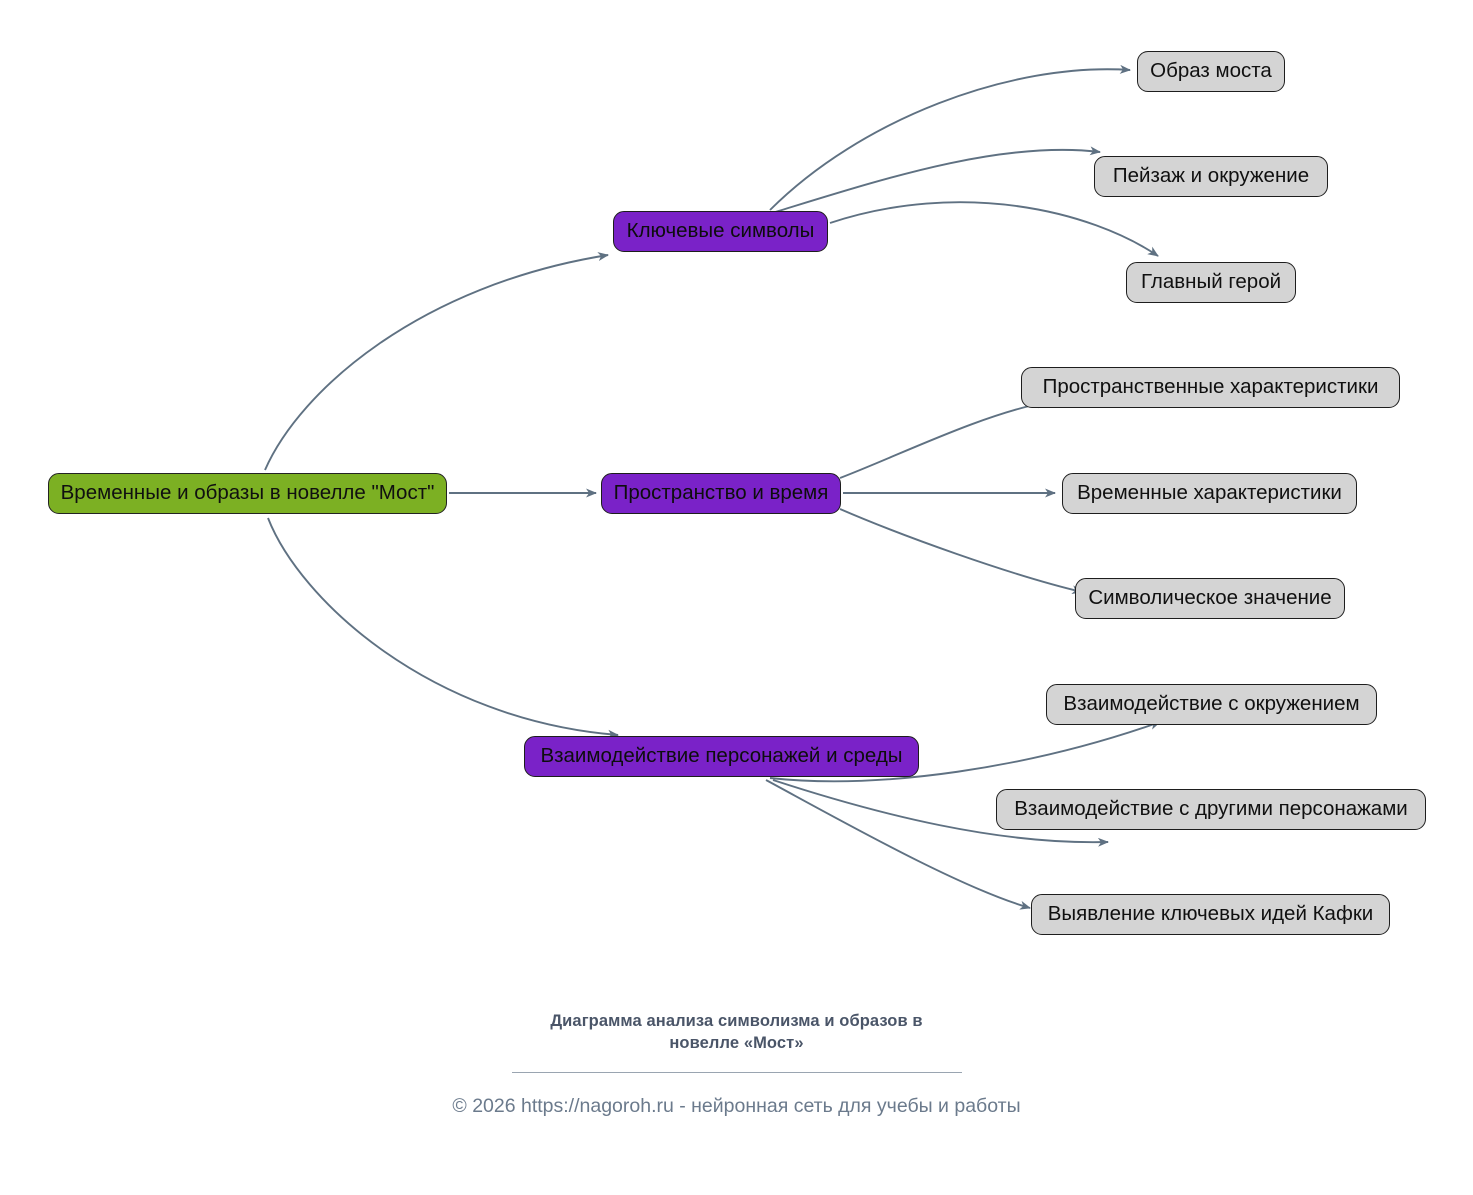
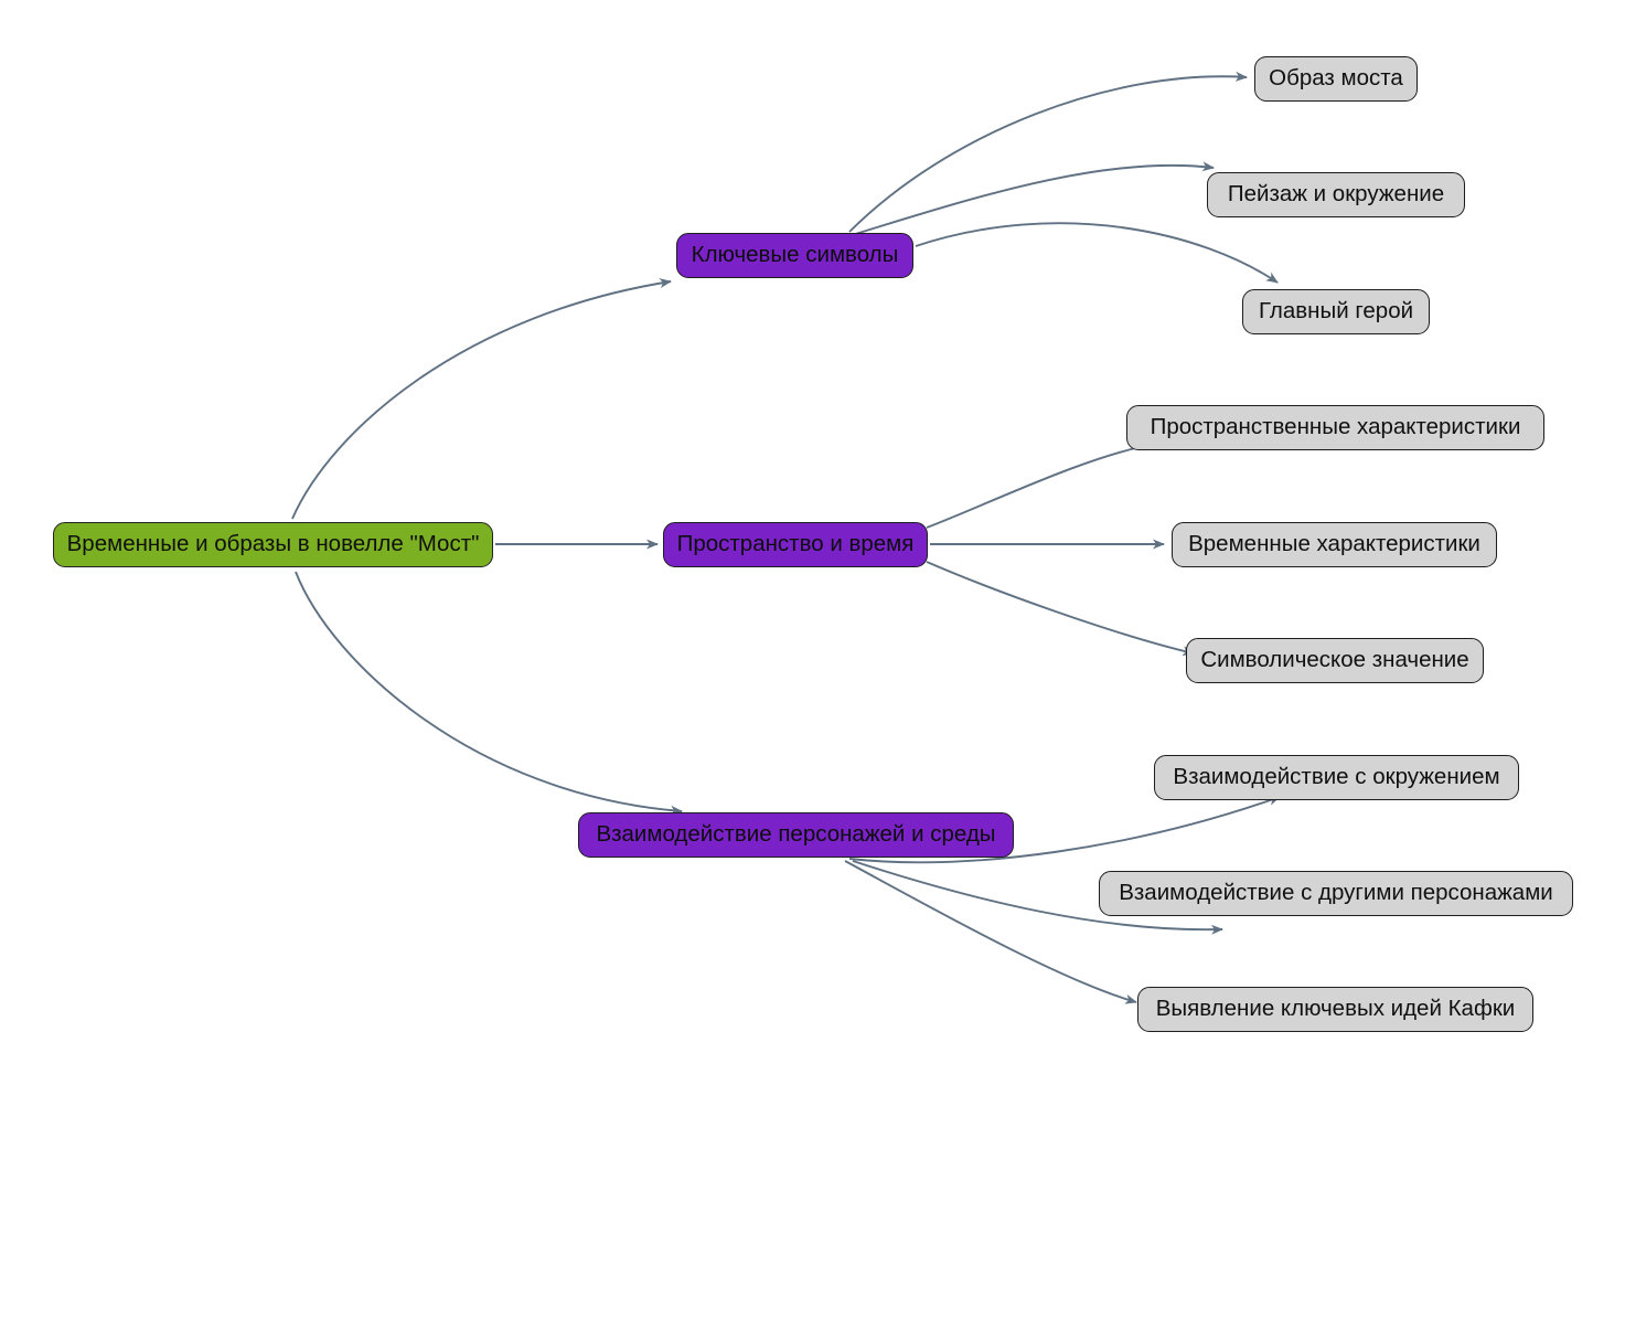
  Временные и образы в новелле "Мост"
  Ключевые символы
  Пространство и время
  Взаимодействие персонажей и среды
  Образ моста
  Пейзаж и окружение
  Главный герой
  Пространственные характеристики
  Временные характеристики
  Символическое значение
  Взаимодействие с окружением
  Взаимодействие с другими персонажами
  Выявление ключевых идей Кафки
- Диаграмма анализа символизма и образов в
- новелле «Мост»
- © 2026 https://nagoroh.ru - нейронная сеть для учебы и работы
